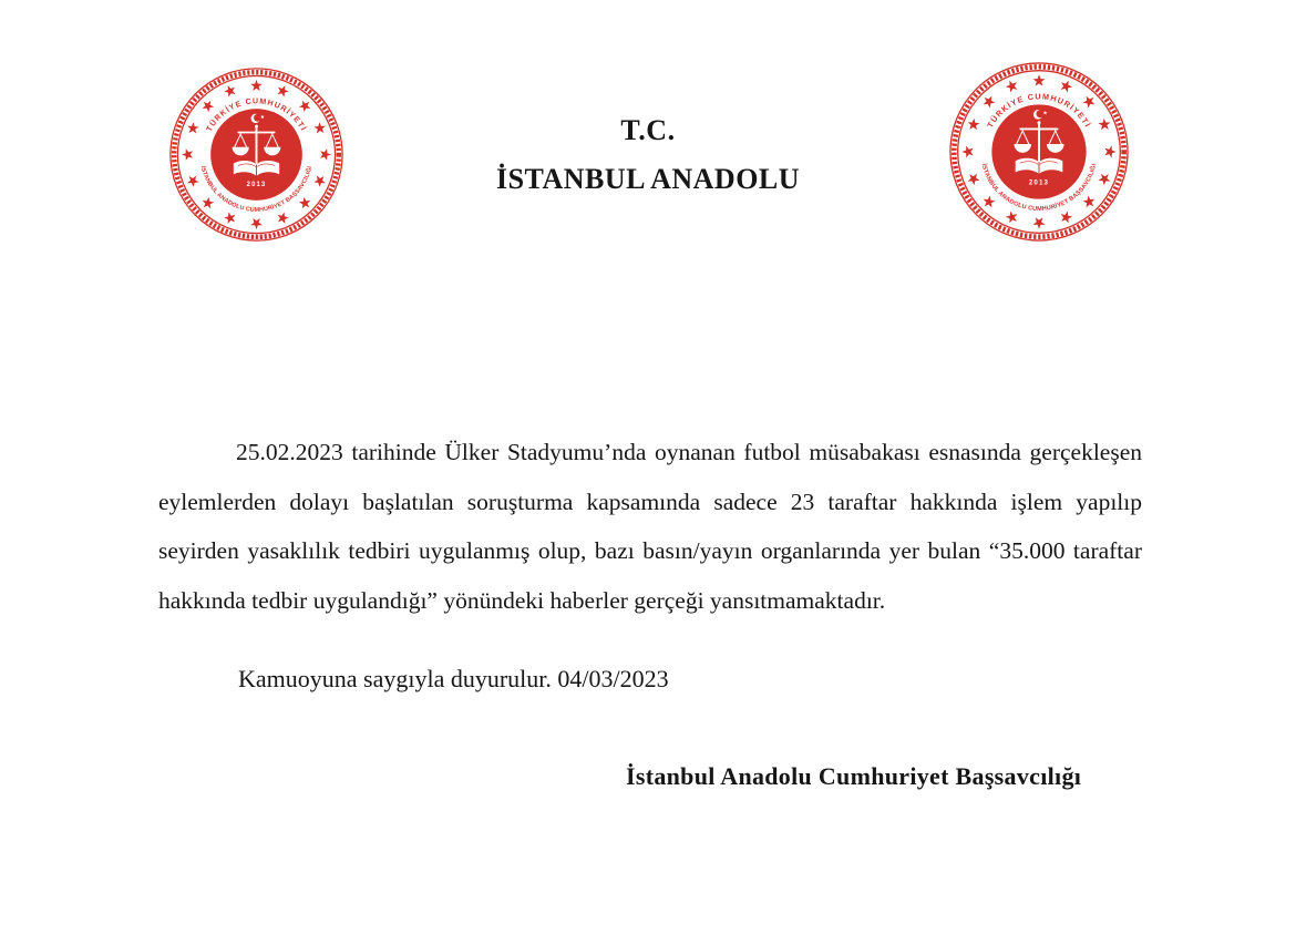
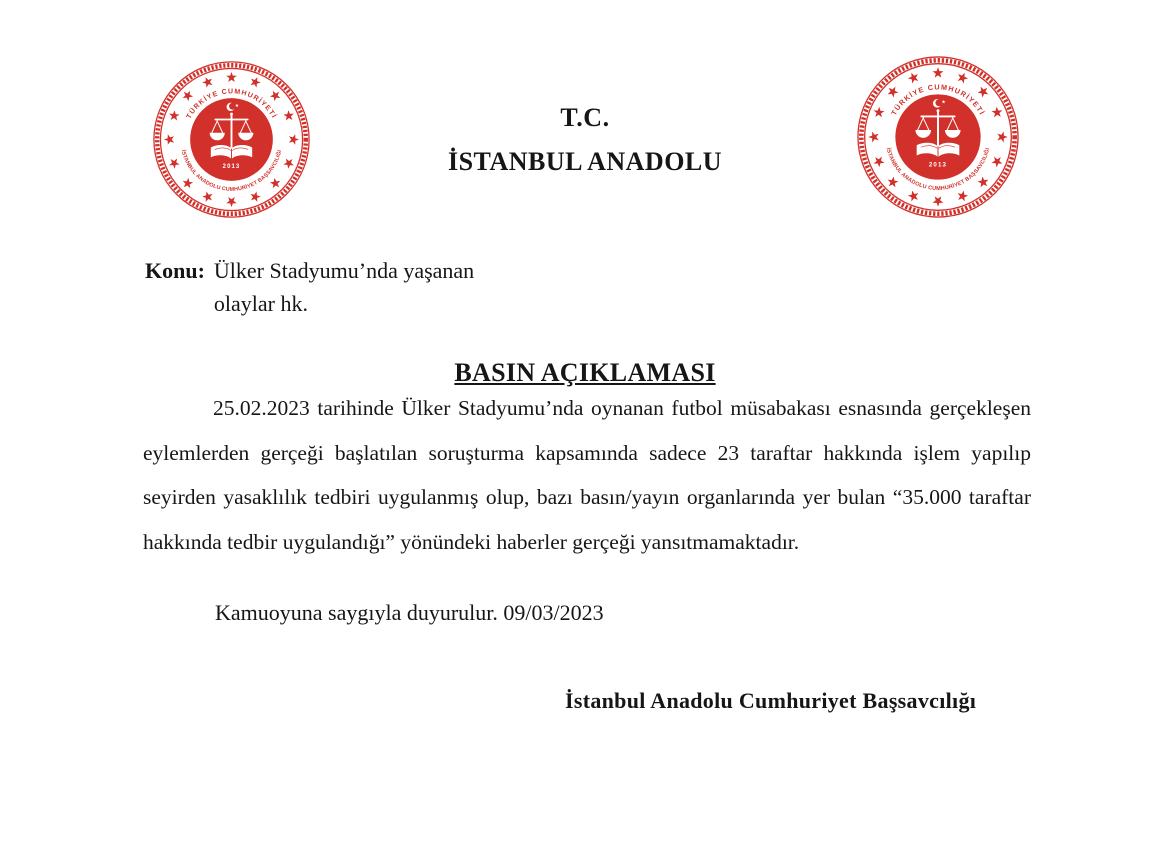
  T.C.
  İSTANBUL ANADOLU
+ Konu:
+ Ülker Stadyumu’nda yaşanan
+ olaylar hk.
+ BASIN AÇIKLAMASI
- 25.02.2023 tarihinde Ülker Stadyumu’nda oynanan futbol müsabakası esnasında gerçekleşen eylemlerden dolayı başlatılan soruşturma kapsamında sadece 23 taraftar hakkında işlem yapılıp seyirden yasaklılık tedbiri uygulanmış olup, bazı basın/yayın organlarında yer bulan “35.000 taraftar hakkında tedbir uygulandığı” yönündeki haberler gerçeği yansıtmamaktadır.
+ 25.02.2023 tarihinde Ülker Stadyumu’nda oynanan futbol müsabakası esnasında gerçekleşen eylemlerden gerçeği başlatılan soruşturma kapsamında sadece 23 taraftar hakkında işlem yapılıp seyirden yasaklılık tedbiri uygulanmış olup, bazı basın/yayın organlarında yer bulan “35.000 taraftar hakkında tedbir uygulandığı” yönündeki haberler gerçeği yansıtmamaktadır.
- Kamuoyuna saygıyla duyurulur. 04/03/2023
+ Kamuoyuna saygıyla duyurulur. 09/03/2023
  İstanbul Anadolu Cumhuriyet Başsavcılığı
